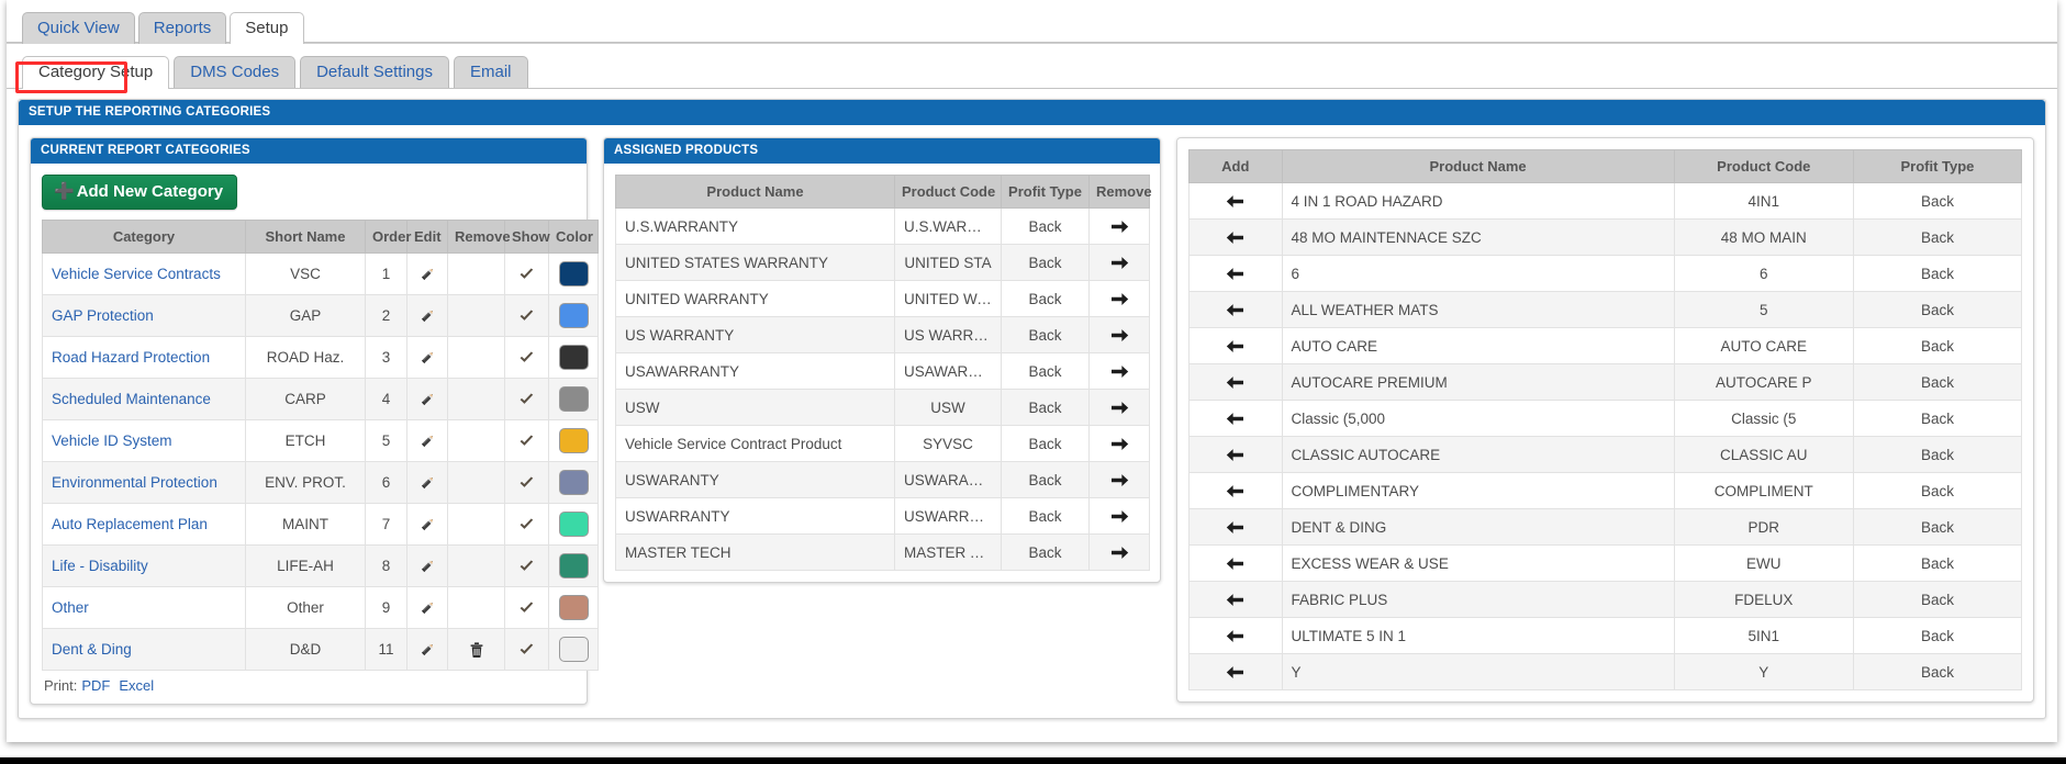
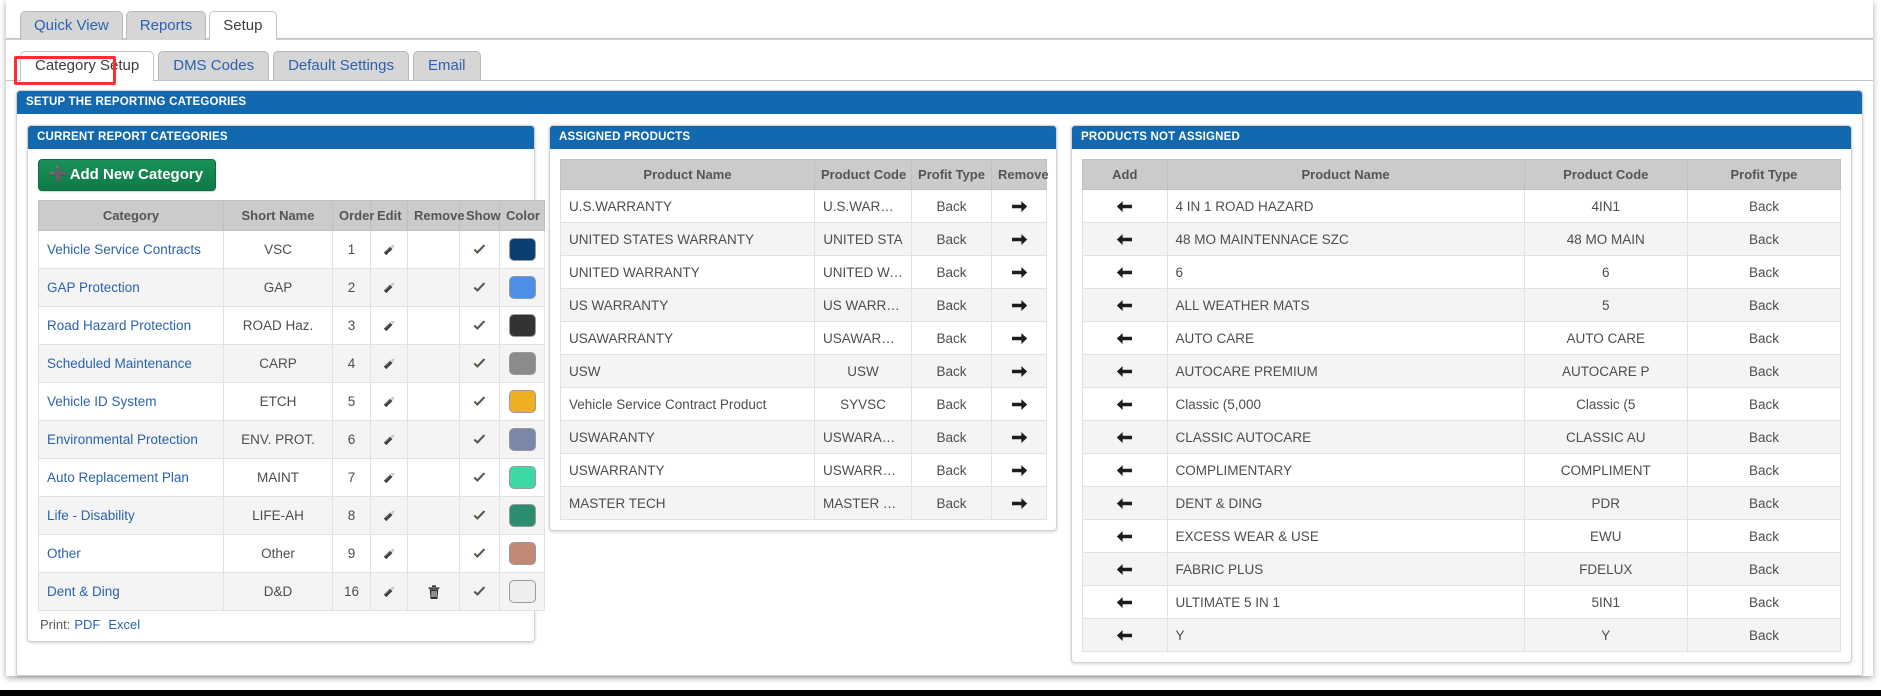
  Quick View Reports Setup
  Category Setup DMS Codes Default Settings Email
  SETUP THE REPORTING CATEGORIES
  CURRENT REPORT CATEGORIES
  ➕Add New Category
  Category	Short Name	Order	Edit	Remove	Show	Color
  Vehicle Service Contracts	VSC	1
  GAP Protection	GAP	2
  Road Hazard Protection	ROAD Haz.	3
  Scheduled Maintenance	CARP	4
  Vehicle ID System	ETCH	5
  Environmental Protection	ENV. PROT.	6
  Auto Replacement Plan	MAINT	7
  Life - Disability	LIFE-AH	8
  Other	Other	9
- Dent & Ding	D&D	11
+ Dent & Ding	D&D	16
  Print: PDF Excel
  ASSIGNED PRODUCTS
  Product Name	Product Code	Profit Type	Remove
  U.S.WARRANTY	U.S.WARRAN	Back
  UNITED STATES WARRANTY	UNITED STA	Back
  UNITED WARRANTY	UNITED WAR	Back
  US WARRANTY	US WARRANT	Back
  USAWARRANTY	USAWARRAN	Back
  USW	USW	Back
  Vehicle Service Contract Product	SYVSC	Back
  USWARANTY	USWARANTY	Back
  USWARRANTY	USWARRANT	Back
  MASTER TECH	MASTER TEC	Back
+ PRODUCTS NOT ASSIGNED
  Add	Product Name	Product Code	Profit Type
  	4 IN 1 ROAD HAZARD	4IN1	Back
  	48 MO MAINTENNACE SZC	48 MO MAIN	Back
  	6	6	Back
  	ALL WEATHER MATS	5	Back
  	AUTO CARE	AUTO CARE	Back
  	AUTOCARE PREMIUM	AUTOCARE P	Back
  	Classic (5,000	Classic (5	Back
  	CLASSIC AUTOCARE	CLASSIC AU	Back
  	COMPLIMENTARY	COMPLIMENT	Back
  	DENT & DING	PDR	Back
  	EXCESS WEAR & USE	EWU	Back
  	FABRIC PLUS	FDELUX	Back
  	ULTIMATE 5 IN 1	5IN1	Back
  	Y	Y	Back
